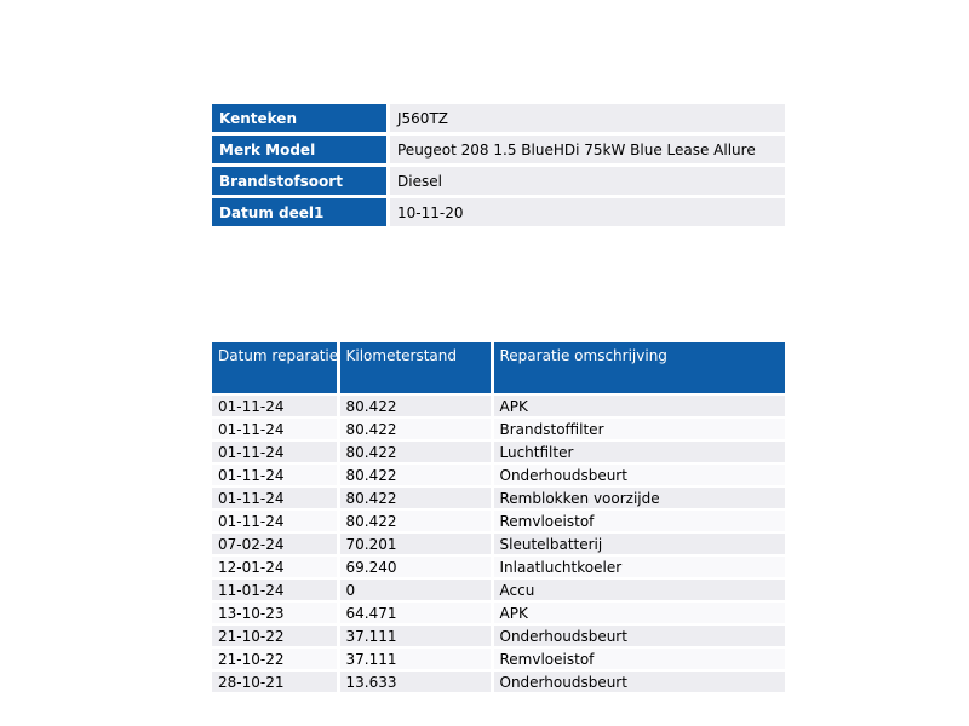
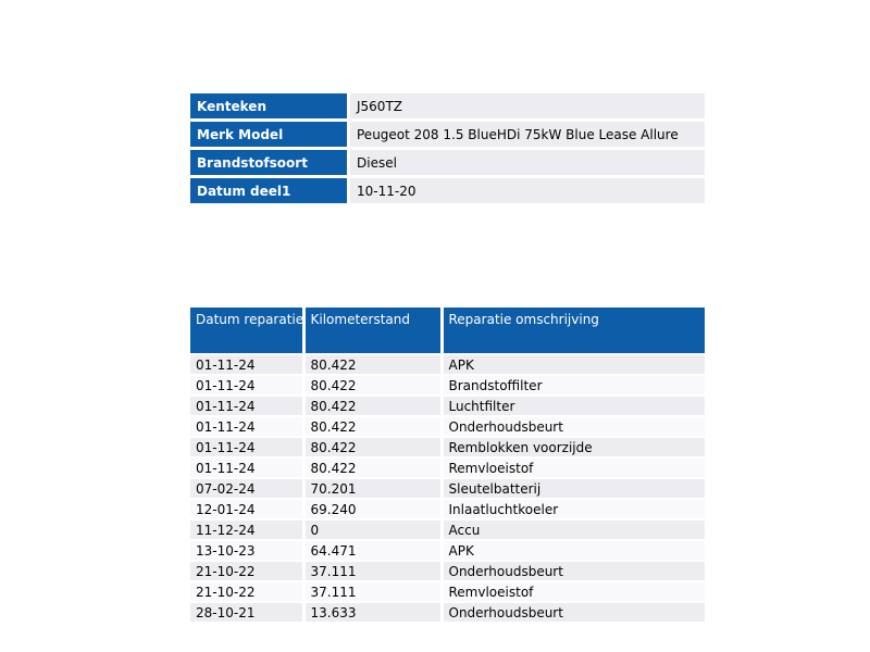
  Kenteken	J560TZ
  Merk Model	Peugeot 208 1.5 BlueHDi 75kW Blue Lease Allure
  Brandstofsoort	Diesel
  Datum deel1	10-11-20
  Datum reparatie	Kilometerstand	Reparatie omschrijving
  01-11-24	80.422	APK
  01-11-24	80.422	Brandstoffilter
  01-11-24	80.422	Luchtfilter
  01-11-24	80.422	Onderhoudsbeurt
  01-11-24	80.422	Remblokken voorzijde
  01-11-24	80.422	Remvloeistof
  07-02-24	70.201	Sleutelbatterij
  12-01-24	69.240	Inlaatluchtkoeler
- 11-01-24	0	Accu
+ 11-12-24	0	Accu
  13-10-23	64.471	APK
  21-10-22	37.111	Onderhoudsbeurt
  21-10-22	37.111	Remvloeistof
  28-10-21	13.633	Onderhoudsbeurt
